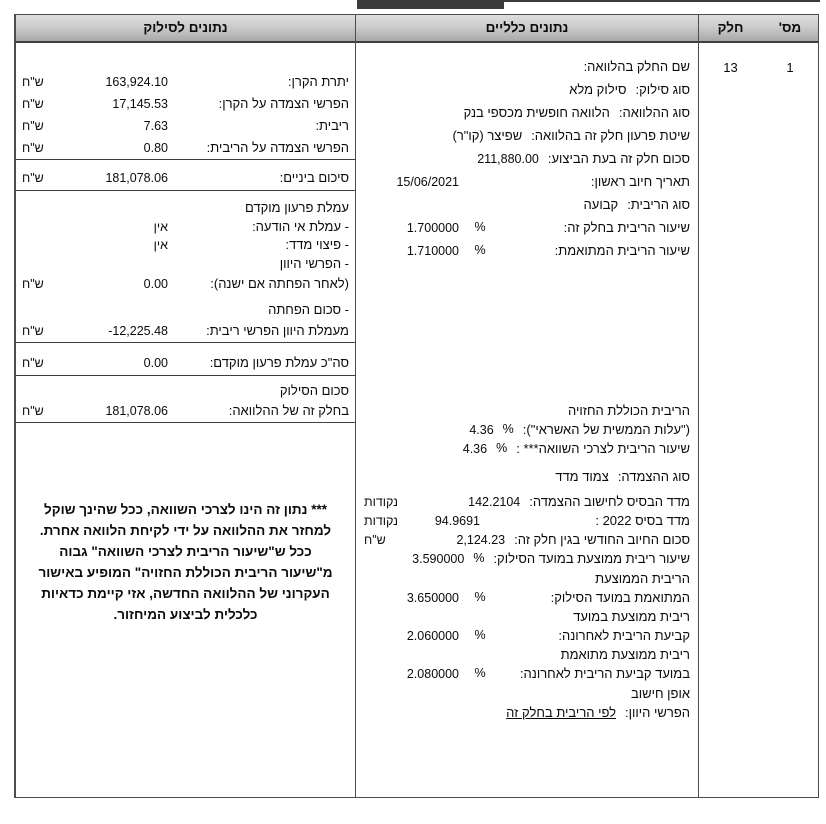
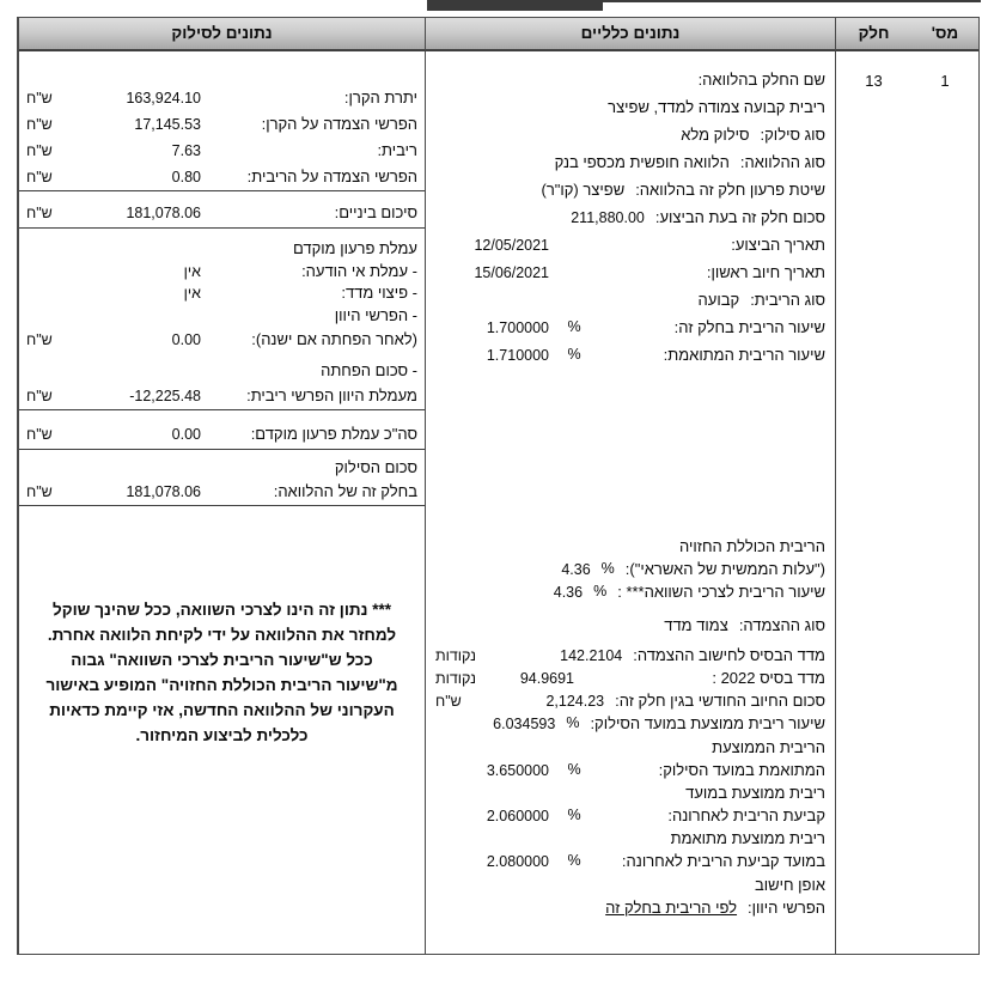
  מס'
  חלק
  נתונים כלליים
  נתונים לסילוק
  1
  13
  שם החלק בהלוואה:
+ ריבית קבועה צמודה למדד, שפיצר
  סוג סילוק:
  סילוק מלא
  סוג ההלוואה:
  הלוואה חופשית מכספי בנק
  שיטת פרעון חלק זה בהלוואה:
  שפיצר (קו"ר)
  סכום חלק זה בעת הביצוע:
  211,880.00
+ 12/05/2021
+ תאריך הביצוע:
  15/06/2021
  תאריך חיוב ראשון:
  סוג הריבית:
  קבועה
  1.700000
  %
  שיעור הריבית בחלק זה:
  1.710000
  %
  שיעור הריבית המתואמת:
  הריבית הכוללת החזויה
  ("עלות הממשית של האשראי"):
  %
  4.36
  שיעור הריבית לצרכי השוואה*** :
  %
  4.36
  סוג ההצמדה:
  צמוד מדד
  נקודות
  מדד הבסיס לחישוב ההצמדה:
  142.2104
  נקודות
  94.9691
  מדד בסיס 2022 :
  ש"ח
  סכום החיוב החודשי בגין חלק זה:
  2,124.23
  שיעור ריבית ממוצעת במועד הסילוק:
  %
- 3.590000
+ 6.034593
  הריבית הממוצעת
  3.650000
  %
  המתואמת במועד הסילוק:
  ריבית ממוצעת במועד
  2.060000
  %
  קביעת הריבית לאחרונה:
  ריבית ממוצעת מתואמת
  2.080000
  %
  במועד קביעת הריבית לאחרונה:
  אופן חישוב
  הפרשי היוון:
  לפי הריבית בחלק זה
  ש"ח
  163,924.10
  יתרת הקרן:
  ש"ח
  17,145.53
  הפרשי הצמדה על הקרן:
  ש"ח
  7.63
  ריבית:
  ש"ח
  0.80
  הפרשי הצמדה על הריבית:
  ש"ח
  181,078.06
  סיכום ביניים:
  עמלת פרעון מוקדם
  אין
  - עמלת אי הודעה:
  אין
  - פיצוי מדד:
  - הפרשי היוון
  ש"ח
  0.00
  (לאחר הפחתה אם ישנה):
  - סכום הפחתה
  ש"ח
  -12,225.48
  מעמלת היוון הפרשי ריבית:
  ש"ח
  0.00
  סה"כ עמלת פרעון מוקדם:
  סכום הסילוק
  ש"ח
  181,078.06
  בחלק זה של ההלוואה:
  *** נתון זה הינו לצרכי השוואה, ככל שהינך שוקל
  למחזר את ההלוואה על ידי לקיחת הלוואה אחרת.
  ככל ש"שיעור הריבית לצרכי השוואה" גבוה
  מ"שיעור הריבית הכוללת החזויה" המופיע באישור
  העקרוני של ההלוואה החדשה, אזי קיימת כדאיות
  כלכלית לביצוע המיחזור.
